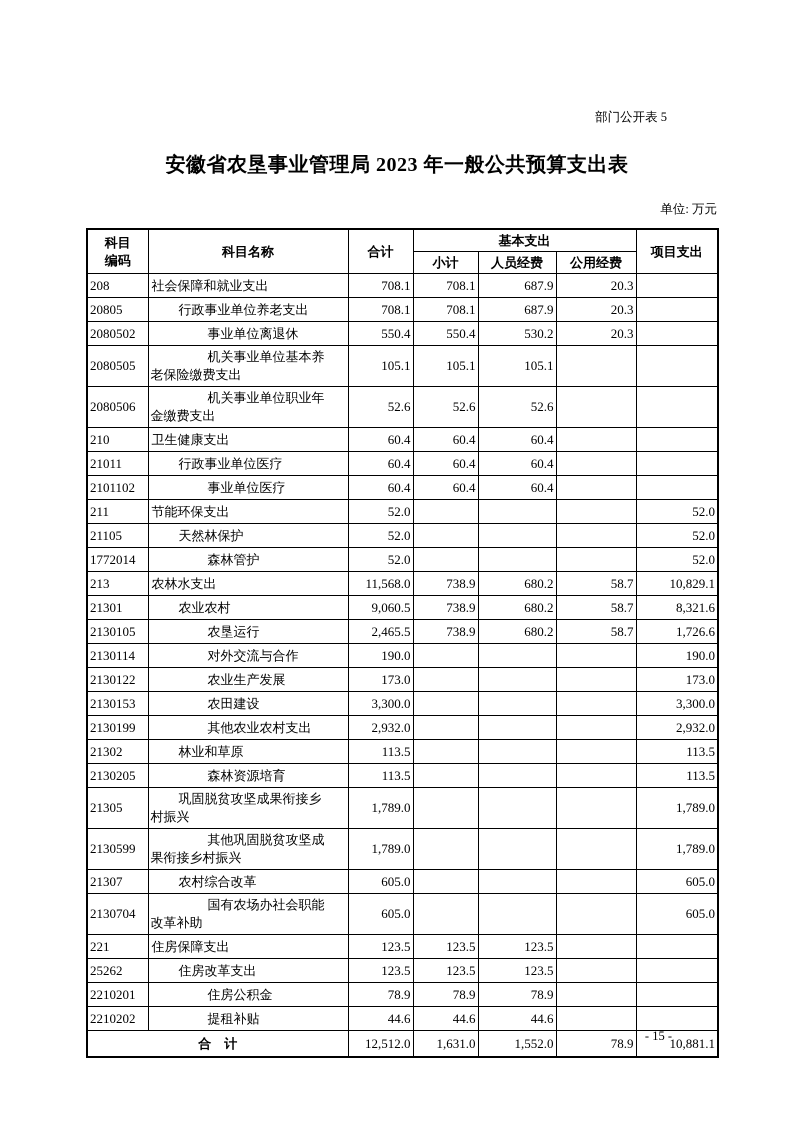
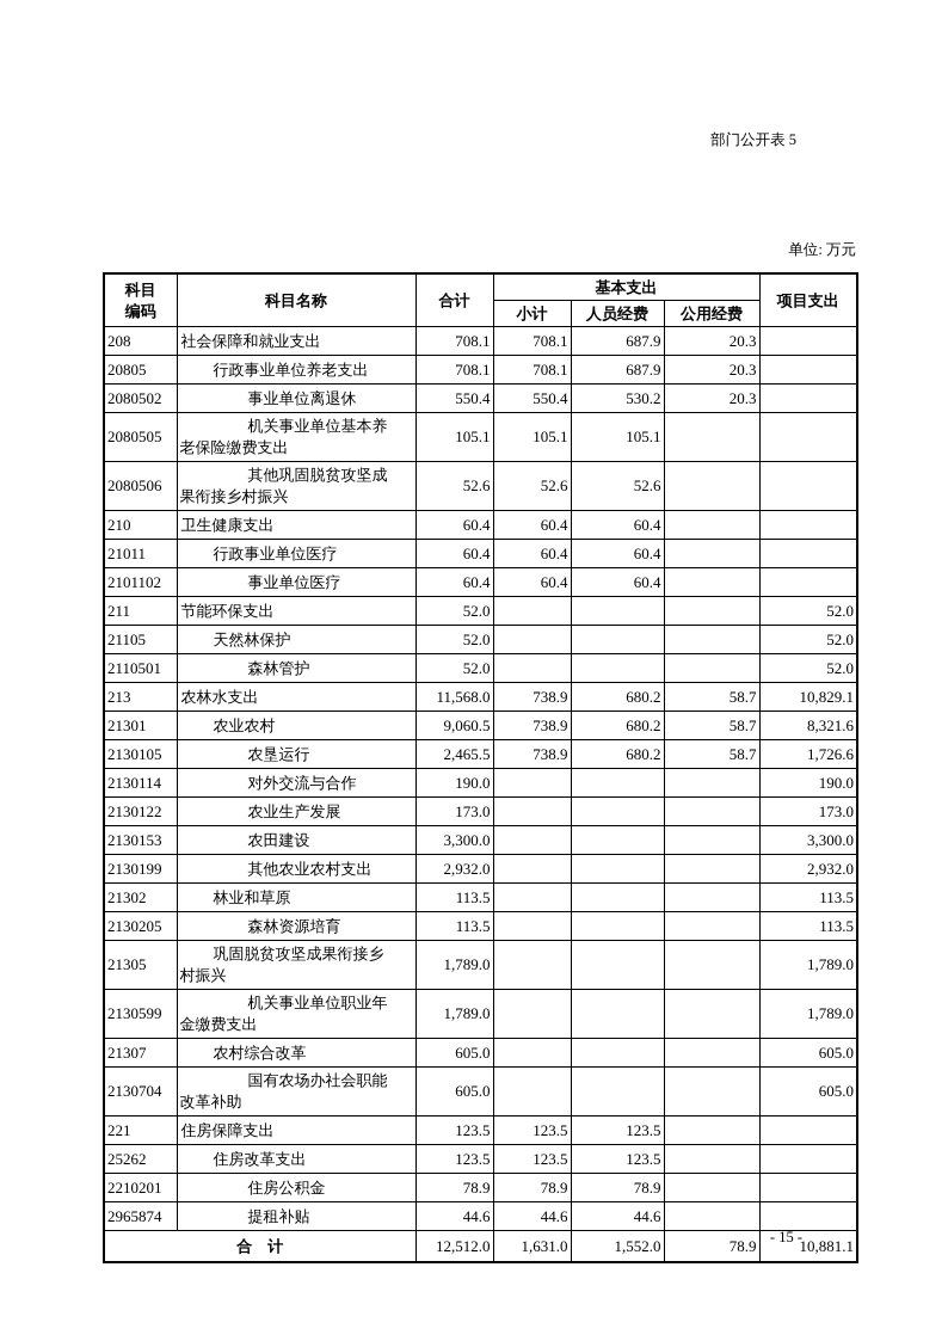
  部门公开表 5
- 安徽省农垦事业管理局 2023 年一般公共预算支出表
  单位: 万元
  科目 编码	科目名称	合计	基本支出	项目支出
  小计	人员经费	公用经费
  208	社会保障和就业支出	708.1	708.1	687.9	20.3
  20805	行政事业单位养老支出	708.1	708.1	687.9	20.3
  2080502	事业单位离退休	550.4	550.4	530.2	20.3
  2080505	机关事业单位基本养 老保险缴费支出	105.1	105.1	105.1
- 2080506	机关事业单位职业年 金缴费支出	52.6	52.6	52.6
+ 2080506	其他巩固脱贫攻坚成 果衔接乡村振兴	52.6	52.6	52.6
  210	卫生健康支出	60.4	60.4	60.4
  21011	行政事业单位医疗	60.4	60.4	60.4
  2101102	事业单位医疗	60.4	60.4	60.4
  211	节能环保支出	52.0				52.0
  21105	天然林保护	52.0				52.0
- 1772014	森林管护	52.0				52.0
+ 2110501	森林管护	52.0				52.0
  213	农林水支出	11,568.0	738.9	680.2	58.7	10,829.1
  21301	农业农村	9,060.5	738.9	680.2	58.7	8,321.6
  2130105	农垦运行	2,465.5	738.9	680.2	58.7	1,726.6
  2130114	对外交流与合作	190.0				190.0
  2130122	农业生产发展	173.0				173.0
  2130153	农田建设	3,300.0				3,300.0
  2130199	其他农业农村支出	2,932.0				2,932.0
  21302	林业和草原	113.5				113.5
  2130205	森林资源培育	113.5				113.5
  21305	巩固脱贫攻坚成果衔接乡 村振兴	1,789.0				1,789.0
- 2130599	其他巩固脱贫攻坚成 果衔接乡村振兴	1,789.0				1,789.0
+ 2130599	机关事业单位职业年 金缴费支出	1,789.0				1,789.0
  21307	农村综合改革	605.0				605.0
  2130704	国有农场办社会职能 改革补助	605.0				605.0
  221	住房保障支出	123.5	123.5	123.5
  25262	住房改革支出	123.5	123.5	123.5
  2210201	住房公积金	78.9	78.9	78.9
- 2210202	提租补贴	44.6	44.6	44.6
+ 2965874	提租补贴	44.6	44.6	44.6
  合 计	12,512.0	1,631.0	1,552.0	78.9	10,881.1
  - 15 -
